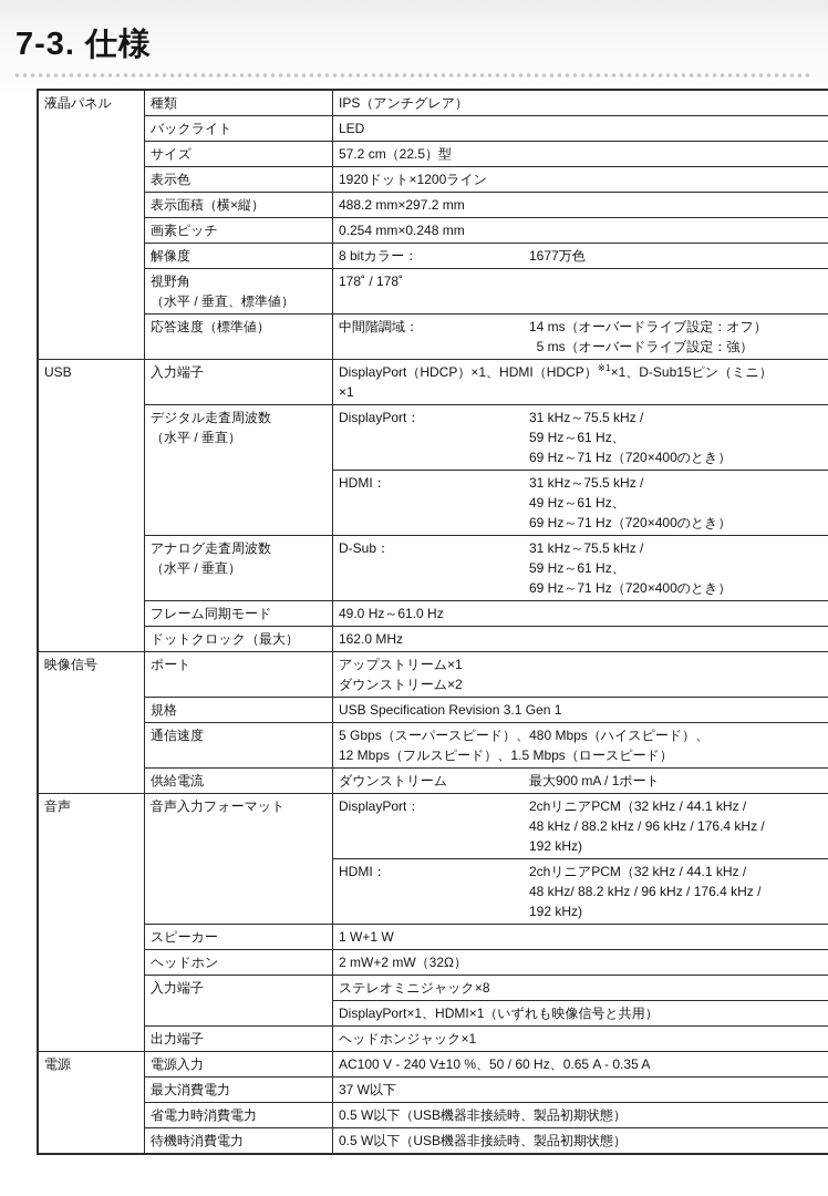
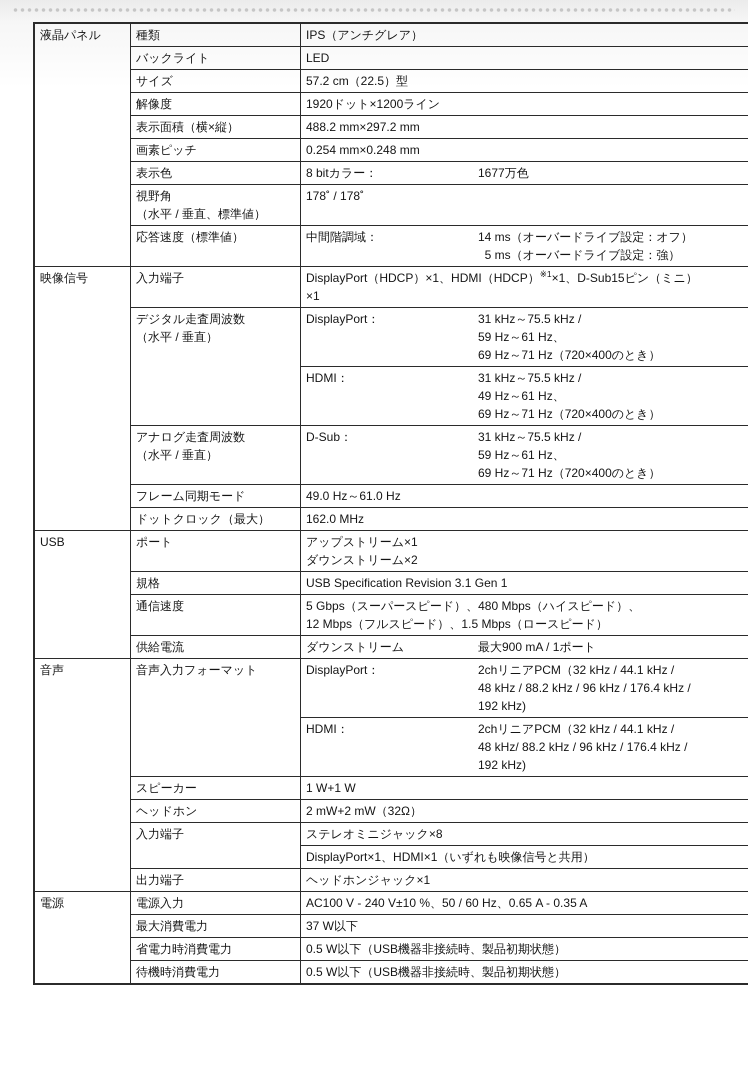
- 7-3. 仕様
  液晶パネル	種類	IPS（アンチグレア）
  バックライト	LED
  サイズ	57.2 cm（22.5）型
- 表示色	1920ドット×1200ライン
+ 解像度	1920ドット×1200ライン
  表示面積（横×縦）	488.2 mm×297.2 mm
  画素ピッチ	0.254 mm×0.248 mm
- 解像度	8 bitカラー： 1677万色
+ 表示色	8 bitカラー： 1677万色
  視野角（水平 / 垂直、標準値）	178˚ / 178˚
  応答速度（標準値）	中間階調域： 14 ms（オーバードライブ設定：オフ） 5 ms（オーバードライブ設定：強）
- USB	入力端子	DisplayPort（HDCP）×1、HDMI（HDCP）※1×1、D-Sub15ピン（ミニ）×1
+ 映像信号	入力端子	DisplayPort（HDCP）×1、HDMI（HDCP）※1×1、D-Sub15ピン（ミニ）×1
  デジタル走査周波数（水平 / 垂直）	DisplayPort： 31 kHz～75.5 kHz /59 Hz～61 Hz、69 Hz～71 Hz（720×400のとき）
  HDMI： 31 kHz～75.5 kHz /49 Hz～61 Hz、69 Hz～71 Hz（720×400のとき）
  アナログ走査周波数（水平 / 垂直）	D-Sub： 31 kHz～75.5 kHz /59 Hz～61 Hz、69 Hz～71 Hz（720×400のとき）
  フレーム同期モード	49.0 Hz～61.0 Hz
  ドットクロック（最大）	162.0 MHz
- 映像信号	ポート	アップストリーム×1ダウンストリーム×2
+ USB	ポート	アップストリーム×1ダウンストリーム×2
  規格	USB Specification Revision 3.1 Gen 1
  通信速度	5 Gbps（スーパースピード）、480 Mbps（ハイスピード）、12 Mbps（フルスピード）、1.5 Mbps（ロースピード）
  供給電流	ダウンストリーム 最大900 mA / 1ポート
  音声	音声入力フォーマット	DisplayPort： 2chリニアPCM（32 kHz / 44.1 kHz /48 kHz / 88.2 kHz / 96 kHz / 176.4 kHz /192 kHz)
  HDMI： 2chリニアPCM（32 kHz / 44.1 kHz /48 kHz/ 88.2 kHz / 96 kHz / 176.4 kHz /192 kHz)
  スピーカー	1 W+1 W
  ヘッドホン	2 mW+2 mW（32Ω）
  入力端子	ステレオミニジャック×8
  DisplayPort×1、HDMI×1（いずれも映像信号と共用）
  出力端子	ヘッドホンジャック×1
  電源	電源入力	AC100 V - 240 V±10 %、50 / 60 Hz、0.65 A - 0.35 A
  最大消費電力	37 W以下
  省電力時消費電力	0.5 W以下（USB機器非接続時、製品初期状態）
  待機時消費電力	0.5 W以下（USB機器非接続時、製品初期状態）
